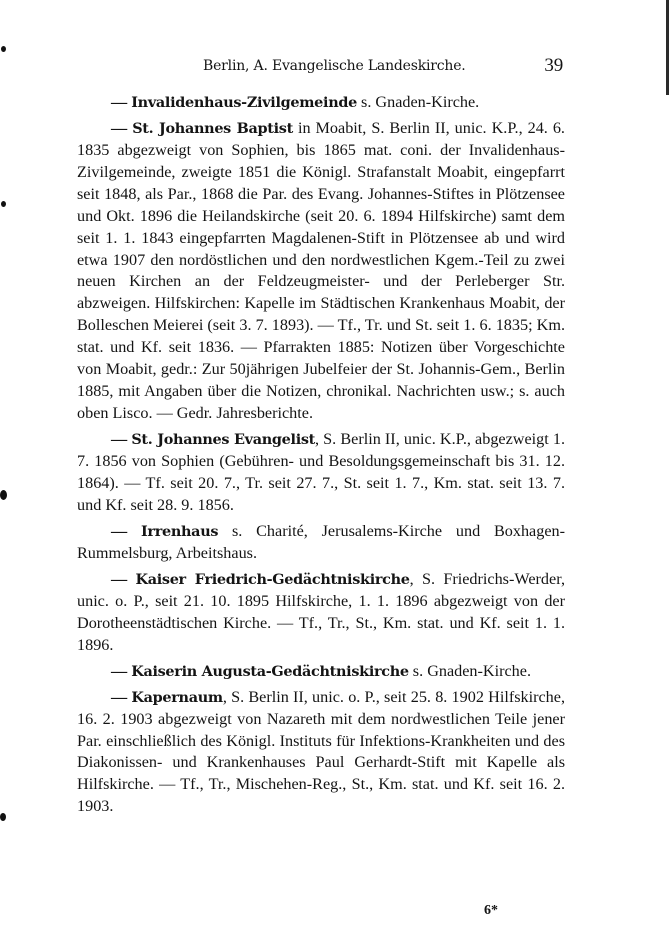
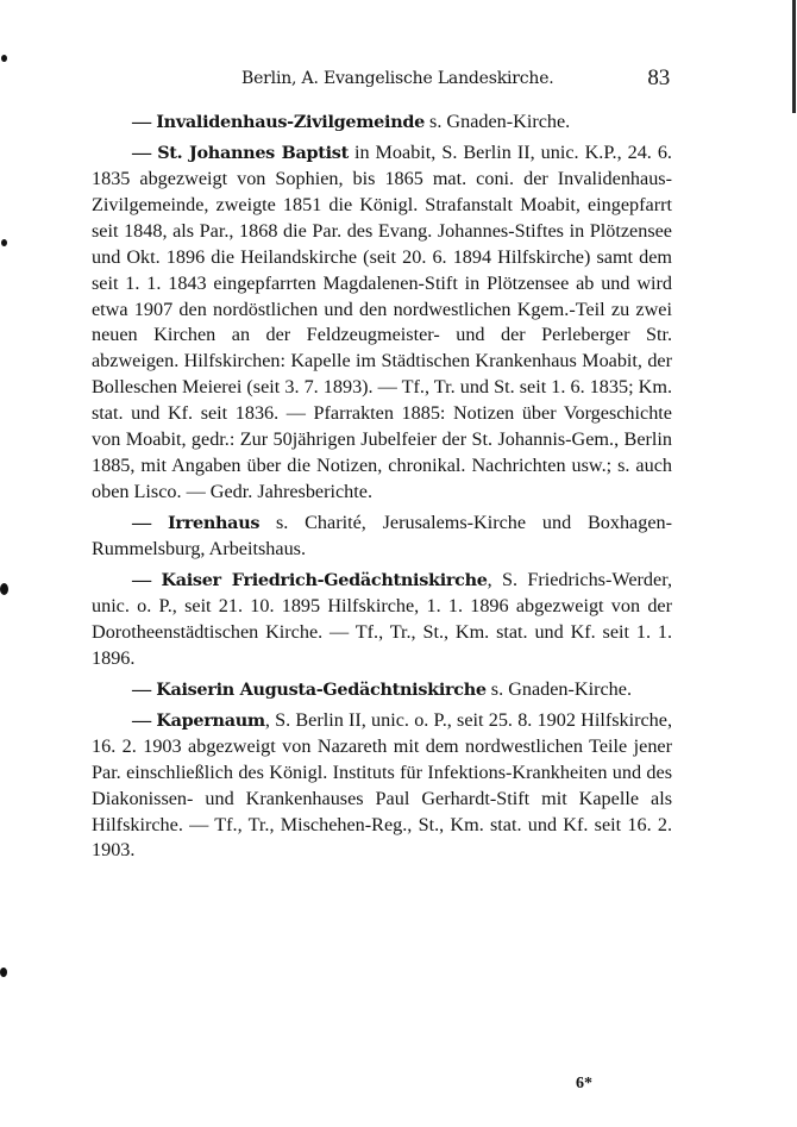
  Berlin, A. Evangelische Landeskirche.
- 39
+ 83
  — Invalidenhaus-Zivilgemeinde s. Gnaden-Kirche.
  — St. Johannes Baptist in Moabit, S. Berlin II, unic. K.P., 24. 6. 1835 abgezweigt von Sophien, bis 1865 mat. coni. der Invalidenhaus-Zivilgemeinde, zweigte 1851 die Königl. Strafanstalt Moabit, eingepfarrt seit 1848, als Par., 1868 die Par. des Evang. Johannes-Stiftes in Plötzensee und Okt. 1896 die Heilandskirche (seit 20. 6. 1894 Hilfskirche) samt dem seit 1. 1. 1843 eingepfarrten Magdalenen-Stift in Plötzensee ab und wird etwa 1907 den nordöstlichen und den nordwestlichen Kgem.-Teil zu zwei neuen Kirchen an der Feldzeugmeister- und der Perleberger Str. abzweigen. Hilfskirchen: Kapelle im Städtischen Krankenhaus Moabit, der Bolleschen Meierei (seit 3. 7. 1893). — Tf., Tr. und St. seit 1. 6. 1835; Km. stat. und Kf. seit 1836. — Pfarrakten 1885: Notizen über Vorgeschichte von Moabit, gedr.: Zur 50jährigen Jubelfeier der St. Johannis-Gem., Berlin 1885, mit Angaben über die Notizen, chronikal. Nachrichten usw.; s. auch oben Lisco. — Gedr. Jahresberichte.
- — St. Johannes Evangelist, S. Berlin II, unic. K.P., abgezweigt 1. 7. 1856 von Sophien (Gebühren- und Besoldungsgemeinschaft bis 31. 12. 1864). — Tf. seit 20. 7., Tr. seit 27. 7., St. seit 1. 7., Km. stat. seit 13. 7. und Kf. seit 28. 9. 1856.
  — Irrenhaus s. Charité, Jerusalems-Kirche und Boxhagen-Rummelsburg, Arbeitshaus.
  — Kaiser Friedrich-Gedächtniskirche, S. Friedrichs-Werder, unic. o. P., seit 21. 10. 1895 Hilfskirche, 1. 1. 1896 abgezweigt von der Dorotheenstädtischen Kirche. — Tf., Tr., St., Km. stat. und Kf. seit 1. 1. 1896.
  — Kaiserin Augusta-Gedächtniskirche s. Gnaden-Kirche.
  — Kapernaum, S. Berlin II, unic. o. P., seit 25. 8. 1902 Hilfskirche, 16. 2. 1903 abgezweigt von Nazareth mit dem nordwestlichen Teile jener Par. einschließlich des Königl. Instituts für Infektions-Krankheiten und des Diakonissen- und Krankenhauses Paul Gerhardt-Stift mit Kapelle als Hilfskirche. — Tf., Tr., Mischehen-Reg., St., Km. stat. und Kf. seit 16. 2. 1903.
  6*
